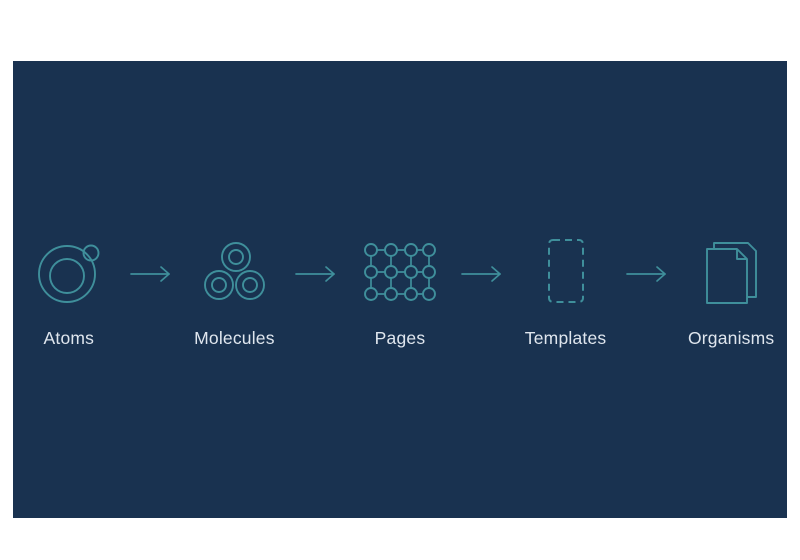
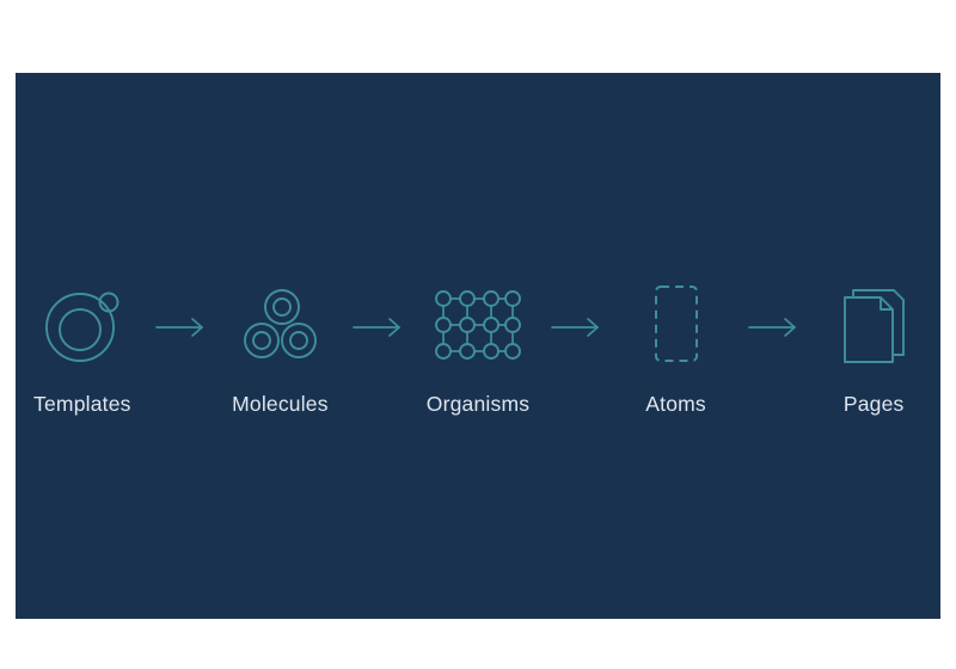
- Atoms
+ Templates
  Molecules
- Pages
+ Organisms
- Templates
+ Atoms
- Organisms
+ Pages
